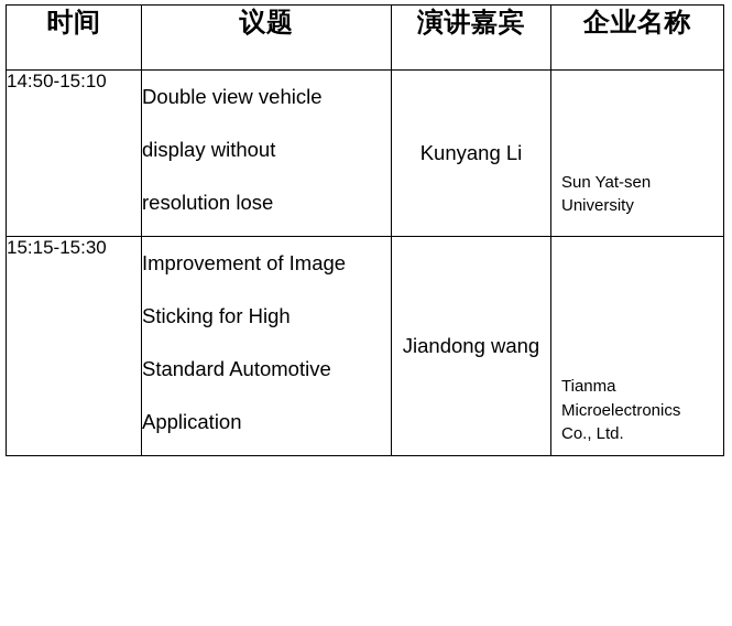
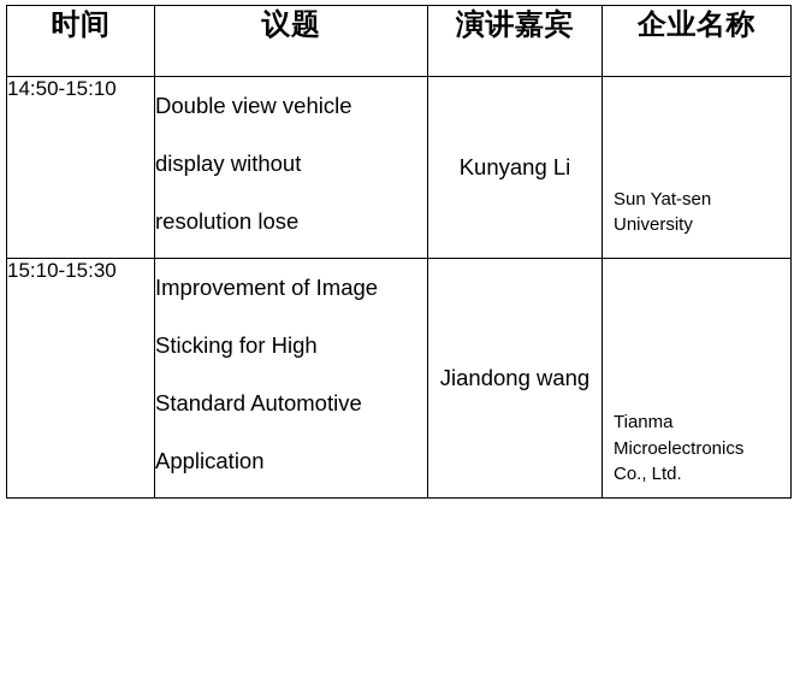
  时间	议题	演讲嘉宾	企业名称
  14:50-15:10	Double view vehicle display without resolution lose	Kunyang Li	Sun Yat-sen University
- 15:15-15:30	Improvement of Image Sticking for High Standard Automotive Application	Jiandong wang	Tianma Microelectronics Co., Ltd.
+ 15:10-15:30	Improvement of Image Sticking for High Standard Automotive Application	Jiandong wang	Tianma Microelectronics Co., Ltd.
